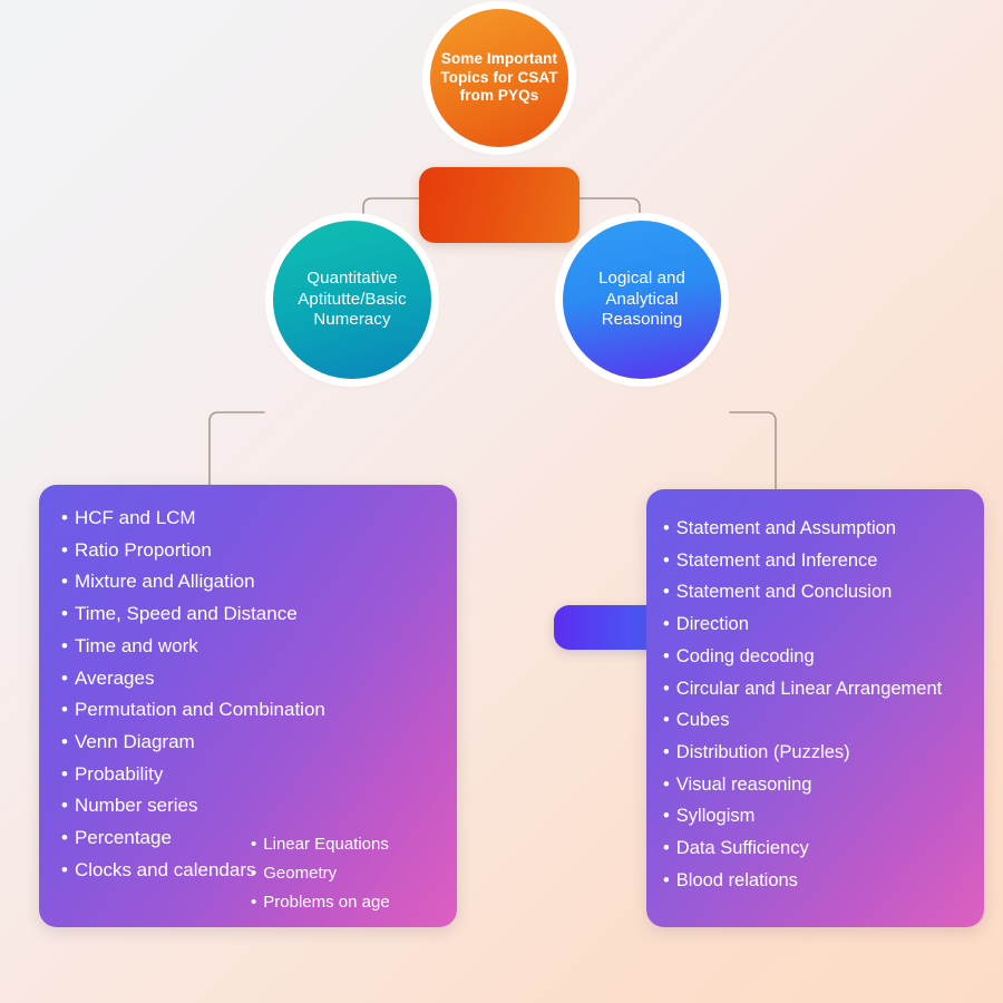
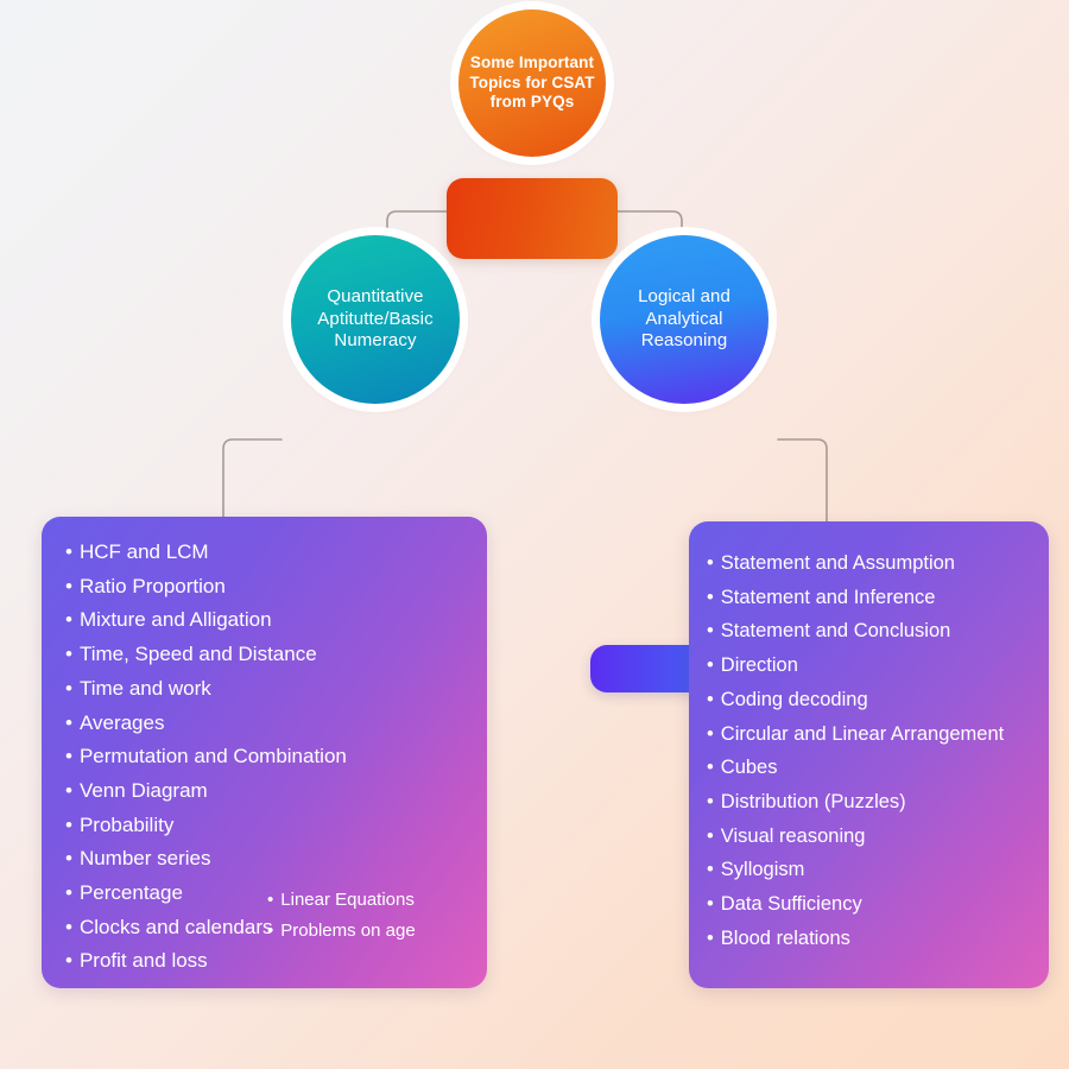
  Some Important Topics for CSAT from PYQs
  Quantitative Aptitutte/Basic Numeracy
  Logical and Analytical Reasoning
  HCF and LCM
  Ratio Proportion
  Mixture and Alligation
  Time, Speed and Distance
  Time and work
  Averages
  Permutation and Combination
  Venn Diagram
  Probability
  Number series
  Percentage
  Clocks and calendars
+ Profit and loss
  Linear Equations
- Geometry
  Problems on age
  Statement and Assumption
  Statement and Inference
  Statement and Conclusion
  Direction
  Coding decoding
  Circular and Linear Arrangement
  Cubes
  Distribution (Puzzles)
  Visual reasoning
  Syllogism
  Data Sufficiency
  Blood relations
